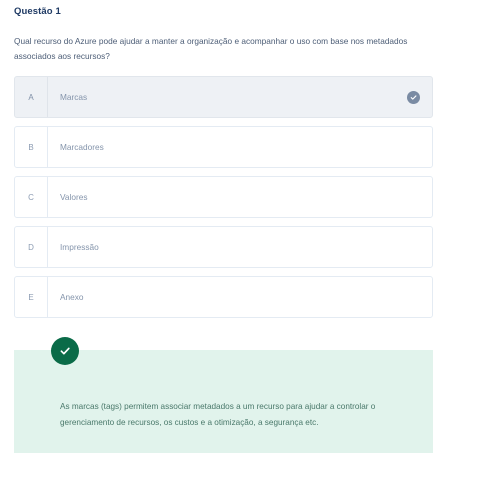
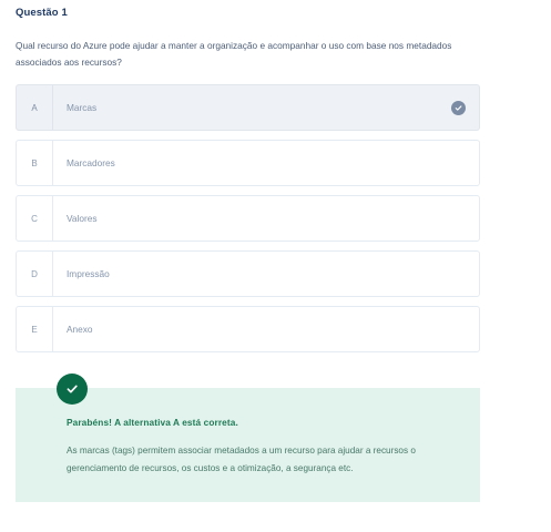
  Questão 1
  Qual recurso do Azure pode ajudar a manter a organização e acompanhar o uso com base nos metadados associados aos recursos?
  A
  Marcas
  B
  Marcadores
  C
  Valores
  D
  Impressão
  E
  Anexo
+ Parabéns! A alternativa A está correta.
- As marcas (tags) permitem associar metadados a um recurso para ajudar a controlar o gerenciamento de recursos, os custos e a otimização, a segurança etc.
+ As marcas (tags) permitem associar metadados a um recurso para ajudar a recursos o gerenciamento de recursos, os custos e a otimização, a segurança etc.
